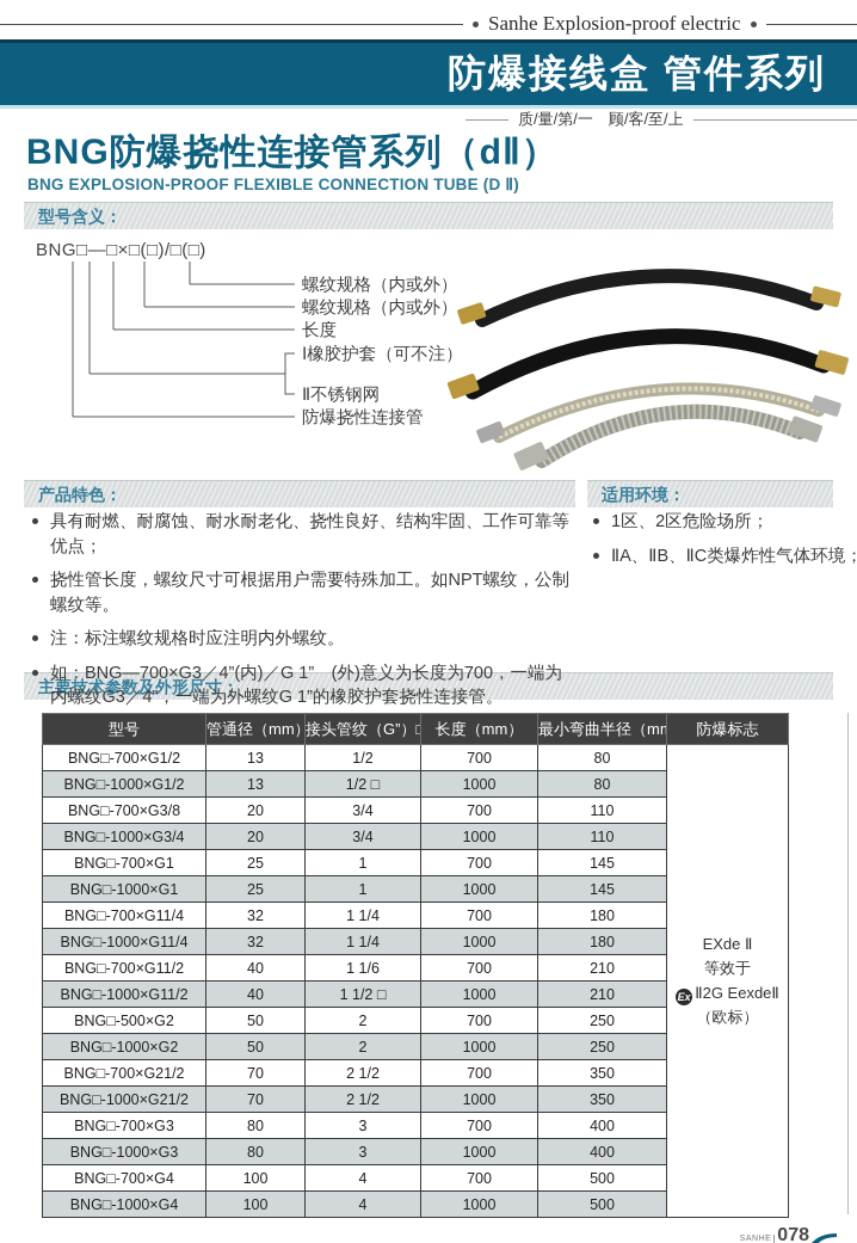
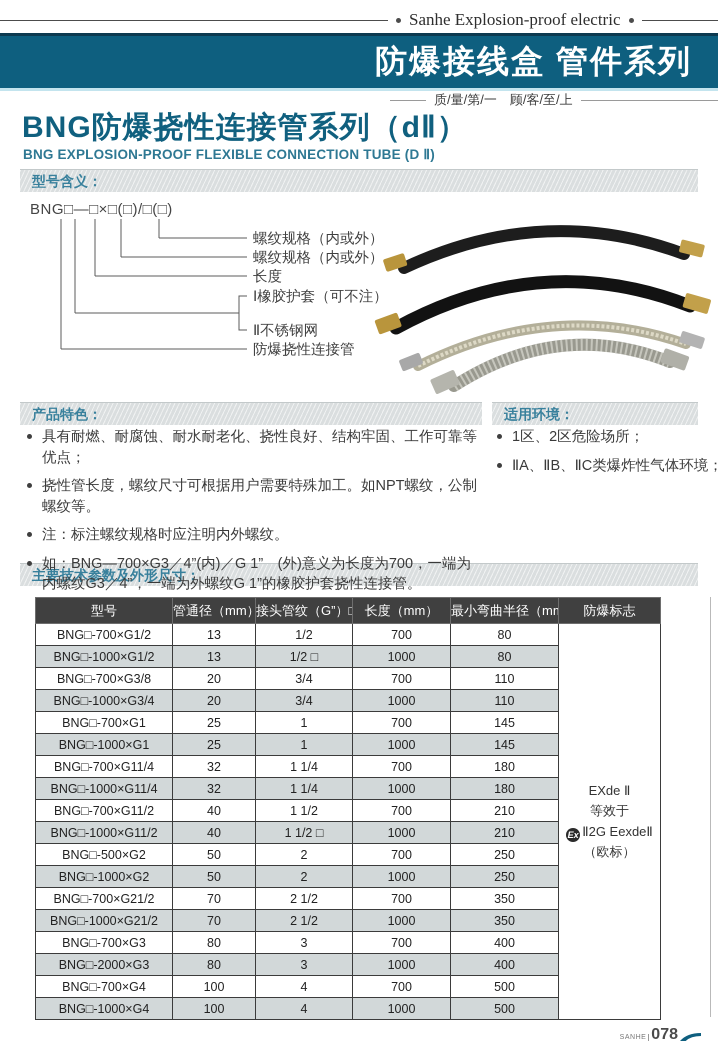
  Sanhe Explosion-proof electric
  防爆接线盒 管件系列
  质/量/第/一 顾/客/至/上
  BNG防爆挠性连接管系列（dⅡ）
  BNG EXPLOSION-PROOF FLEXIBLE CONNECTION TUBE (D Ⅱ)
  型号含义：
  产品特色：
  适用环境：
  BNG□—□×□(□)/□(□)
  螺纹规格（内或外）
  螺纹规格（内或外）
  长度
  Ⅰ橡胶护套（可不注）
  Ⅱ不锈钢网
  防爆挠性连接管
  具有耐燃、耐腐蚀、耐水耐老化、挠性良好、结构牢固、工作可靠等优点；
  挠性管长度，螺纹尺寸可根据用户需要特殊加工。如NPT螺纹，公制螺纹等。
  注：标注螺纹规格时应注明内外螺纹。
  如：BNG—700×G3／4”(内)／G 1” (外)意义为长度为700，一端为内螺纹G3／4”，一端为外螺纹G 1”的橡胶护套挠性连接管。
  1区、2区危险场所；
  ⅡA、ⅡB、ⅡC类爆炸性气体环境；
  型号	管通径（mm）	接头管纹（G”）	长度（mm）	最小弯曲半径（m	防爆标志
  BNG□-700×G1/2	13	1/2	700	80	EXde Ⅱ 等效于 Ex Ⅱ2G EexdeⅡ （欧标）
  BNG□-1000×G1/2	13	1/2 □	1000	80
  BNG□-700×G3/8	20	3/4	700	110
  BNG□-1000×G3/4	20	3/4	1000	110
  BNG□-700×G1	25	1	700	145
  BNG□-1000×G1	25	1	1000	145
  BNG□-700×G11/4	32	1 1/4	700	180
  BNG□-1000×G11/4	32	1 1/4	1000	180
- BNG□-700×G11/2	40	1 1/6	700	210
+ BNG□-700×G11/2	40	1 1/2	700	210
  BNG□-1000×G11/2	40	1 1/2 □	1000	210
  BNG□-500×G2	50	2	700	250
  BNG□-1000×G2	50	2	1000	250
  BNG□-700×G21/2	70	2 1/2	700	350
  BNG□-1000×G21/2	70	2 1/2	1000	350
  BNG□-700×G3	80	3	700	400
- BNG□-1000×G3	80	3	1000	400
+ BNG□-2000×G3	80	3	1000	400
  BNG□-700×G4	100	4	700	500
  BNG□-1000×G4	100	4	1000	500
  078
